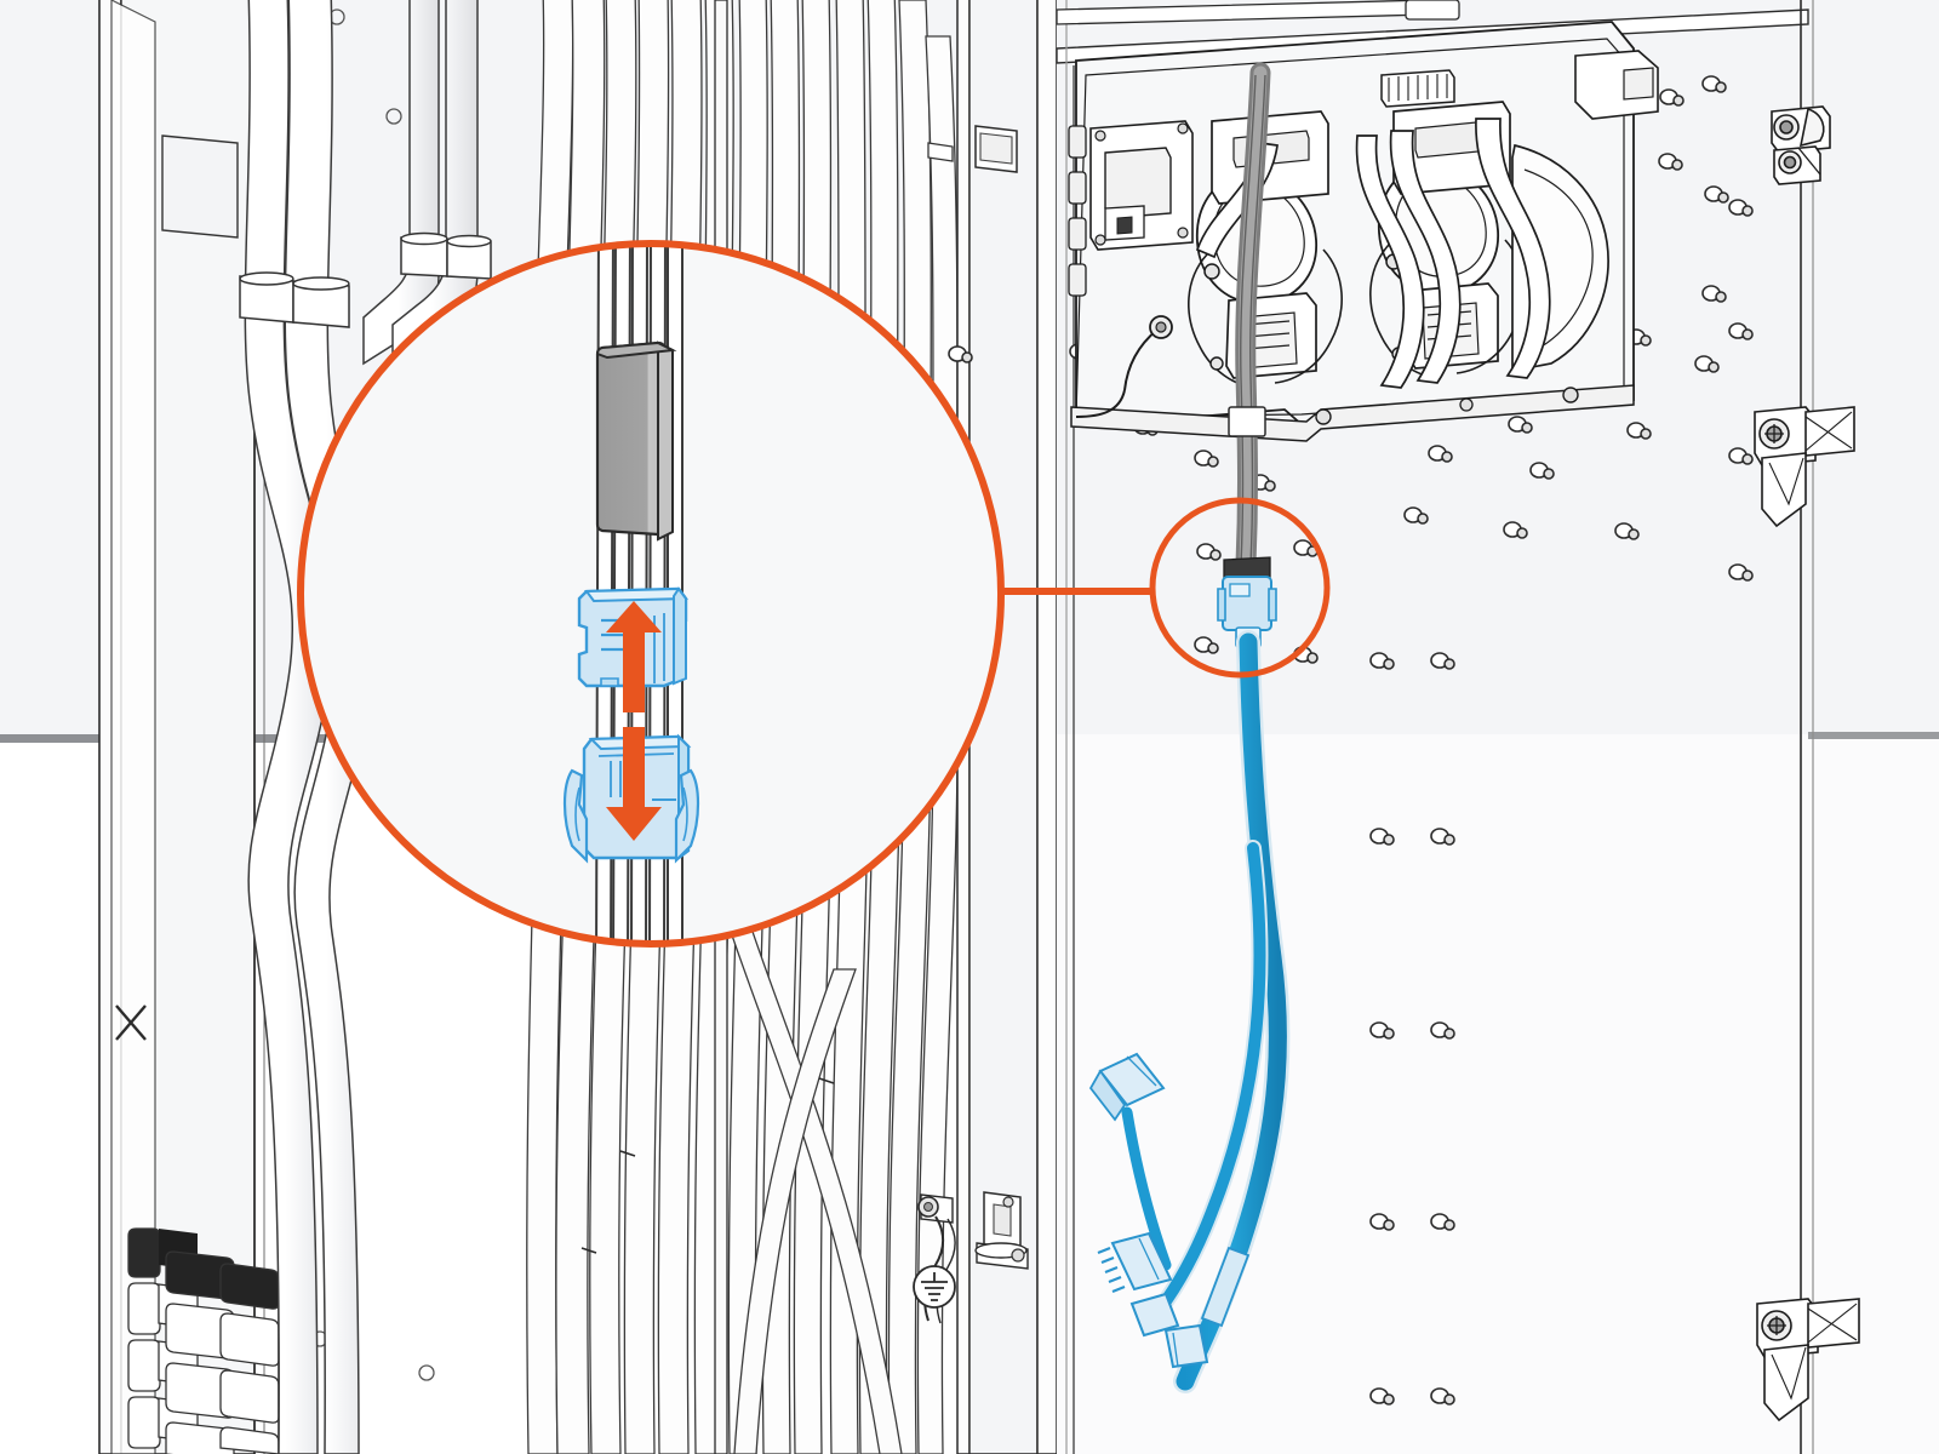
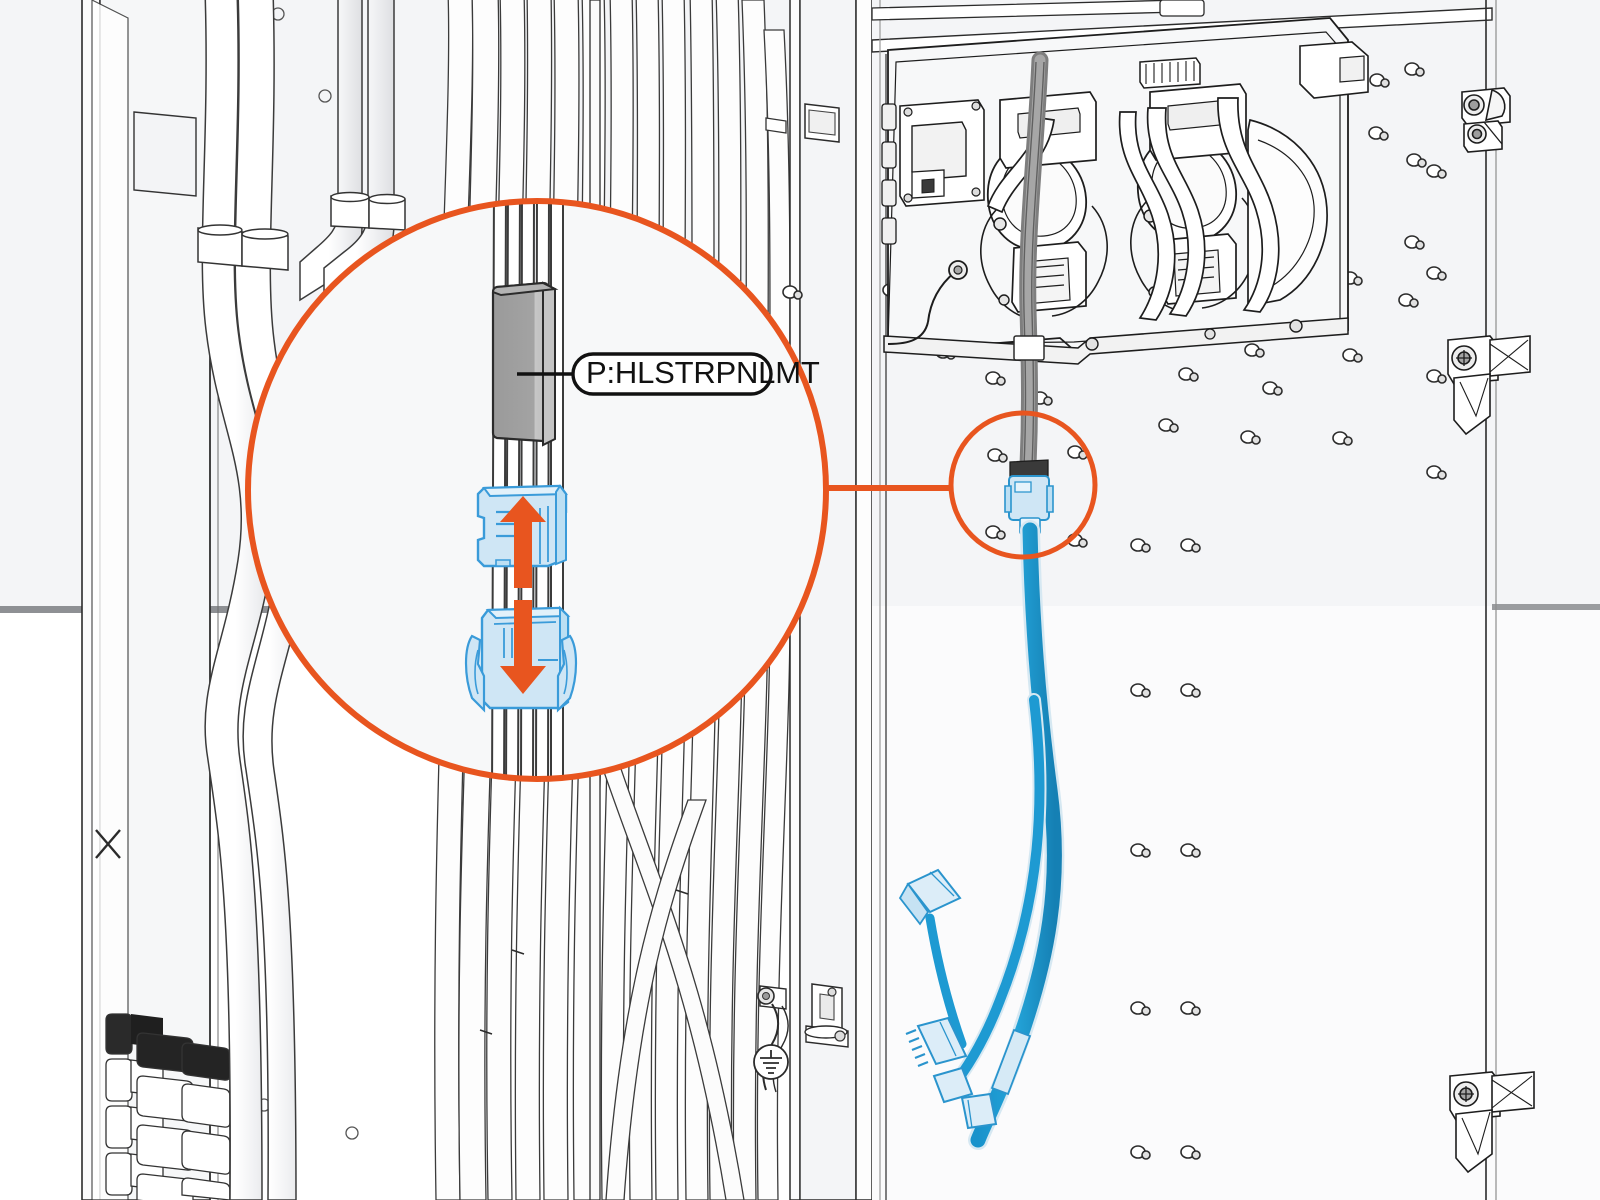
+ P:HLSTRPNLMT
